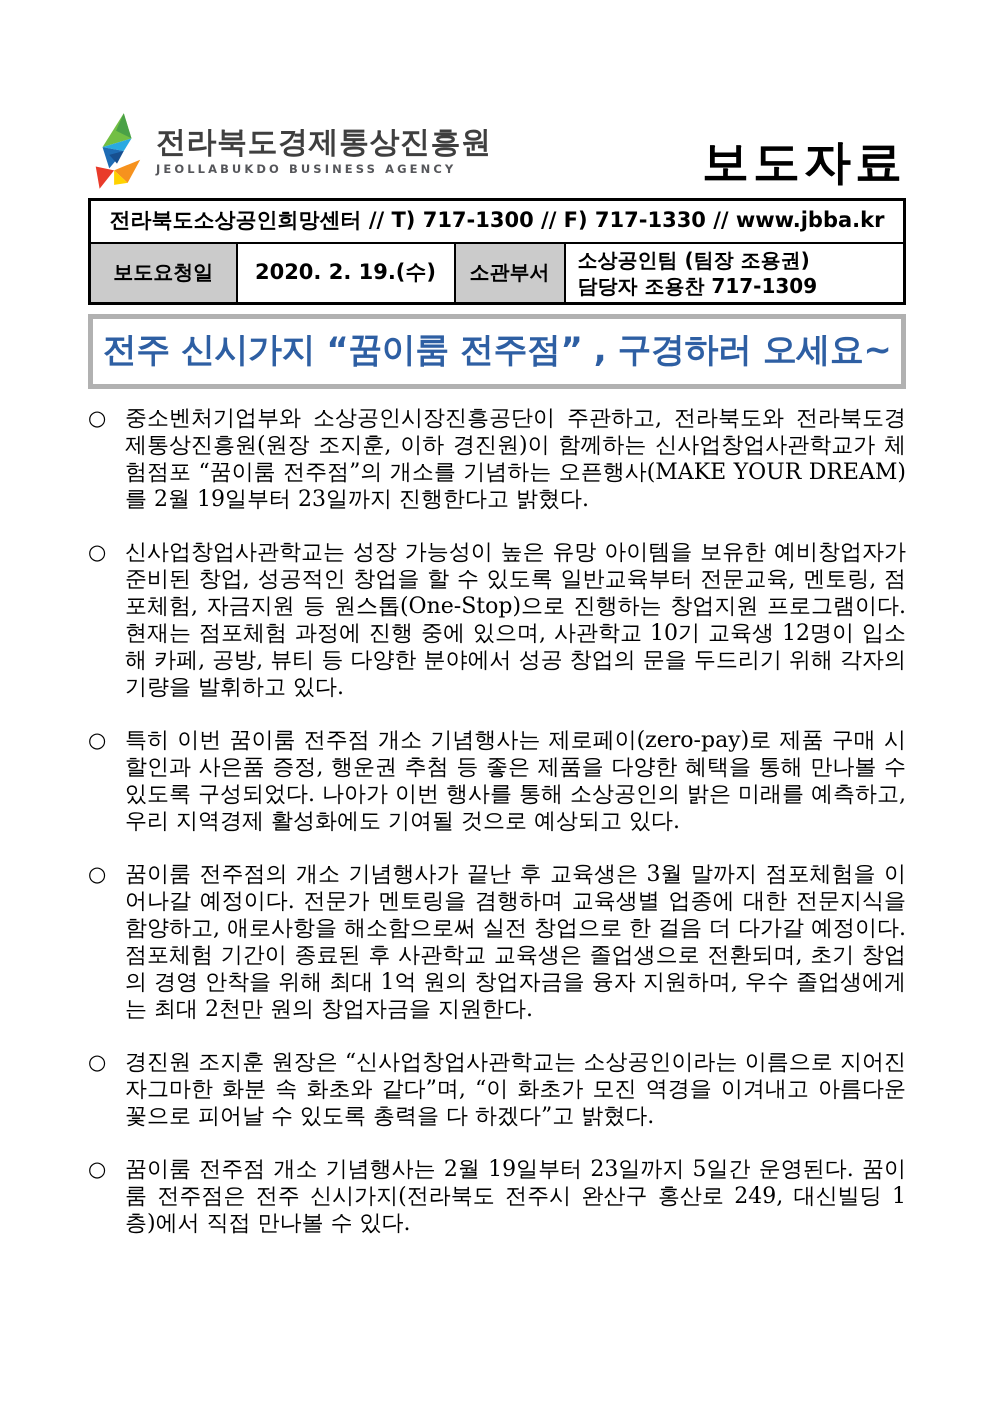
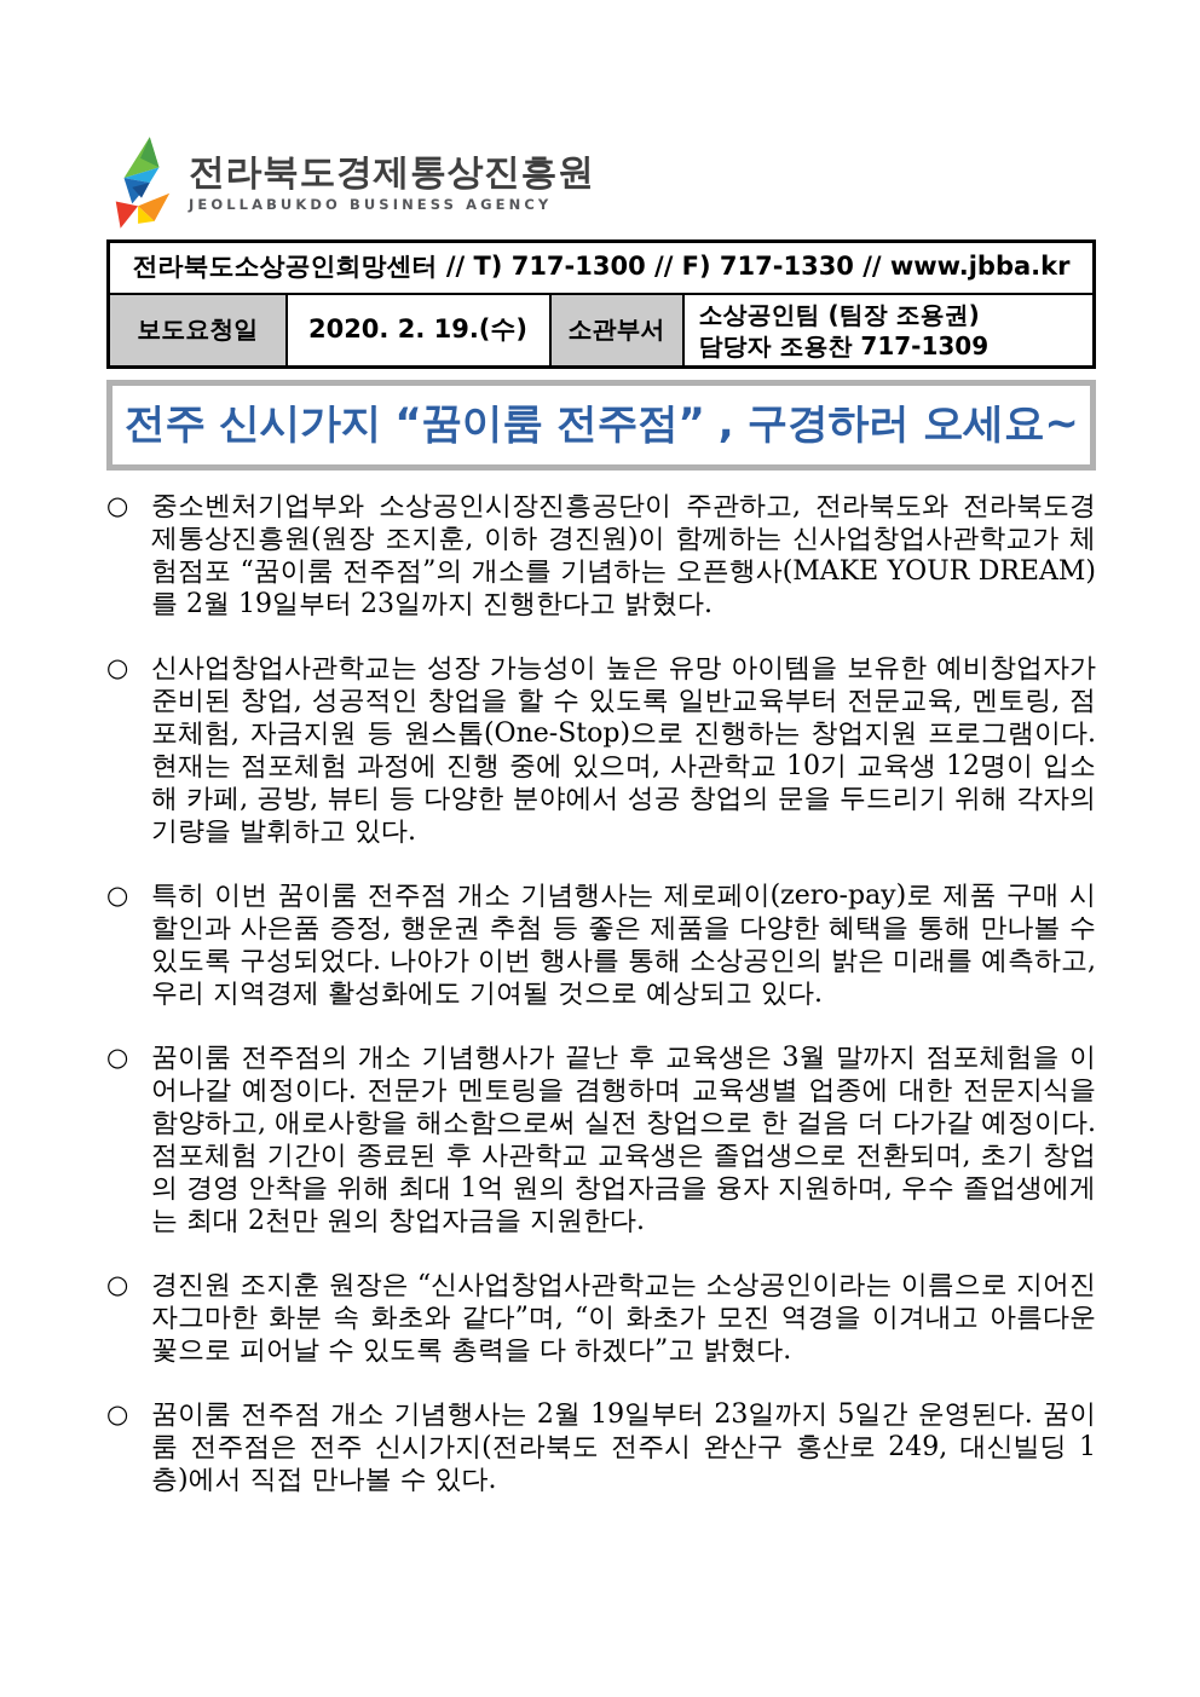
  전라북도경제통상진흥원
  JEOLLABUKDO BUSINESS AGENCY
- 보도자료
  전라북도소상공인희망센터 // T) 717-1300 // F) 717-1330 // www.jbba.kr
  보도요청일	2020. 2. 19.(수)	소관부서	소상공인팀 (팀장 조용권) 담당자 조용찬 717-1309
  전주 신시가지 “꿈이룸 전주점” , 구경하러 오세요~
  ○
  중소벤처기업부와 소상공인시장진흥공단이 주관하고, 전라북도와 전라북도경제통상진흥원(원장 조지훈, 이하 경진원)이 함께하는 신사업창업사관학교가 체험점포 “꿈이룸 전주점”의 개소를 기념하는 오픈행사(MAKE YOUR DREAM)를 2월 19일부터 23일까지 진행한다고 밝혔다.
  ○
  신사업창업사관학교는 성장 가능성이 높은 유망 아이템을 보유한 예비창업자가 준비된 창업, 성공적인 창업을 할 수 있도록 일반교육부터 전문교육, 멘토링, 점포체험, 자금지원 등 원스톱(One-Stop)으로 진행하는 창업지원 프로그램이다. 현재는 점포체험 과정에 진행 중에 있으며, 사관학교 10기 교육생 12명이 입소해 카페, 공방, 뷰티 등 다양한 분야에서 성공 창업의 문을 두드리기 위해 각자의 기량을 발휘하고 있다.
  ○
  특히 이번 꿈이룸 전주점 개소 기념행사는 제로페이(zero-pay)로 제품 구매 시 할인과 사은품 증정, 행운권 추첨 등 좋은 제품을 다양한 혜택을 통해 만나볼 수 있도록 구성되었다. 나아가 이번 행사를 통해 소상공인의 밝은 미래를 예측하고, 우리 지역경제 활성화에도 기여될 것으로 예상되고 있다.
  ○
  꿈이룸 전주점의 개소 기념행사가 끝난 후 교육생은 3월 말까지 점포체험을 이어나갈 예정이다. 전문가 멘토링을 겸행하며 교육생별 업종에 대한 전문지식을 함양하고, 애로사항을 해소함으로써 실전 창업으로 한 걸음 더 다가갈 예정이다. 점포체험 기간이 종료된 후 사관학교 교육생은 졸업생으로 전환되며, 초기 창업의 경영 안착을 위해 최대 1억 원의 창업자금을 융자 지원하며, 우수 졸업생에게는 최대 2천만 원의 창업자금을 지원한다.
  ○
  경진원 조지훈 원장은 “신사업창업사관학교는 소상공인이라는 이름으로 지어진 자그마한 화분 속 화초와 같다”며, “이 화초가 모진 역경을 이겨내고 아름다운 꽃으로 피어날 수 있도록 총력을 다 하겠다”고 밝혔다.
  ○
  꿈이룸 전주점 개소 기념행사는 2월 19일부터 23일까지 5일간 운영된다. 꿈이룸 전주점은 전주 신시가지(전라북도 전주시 완산구 홍산로 249, 대신빌딩 1층)에서 직접 만나볼 수 있다.
